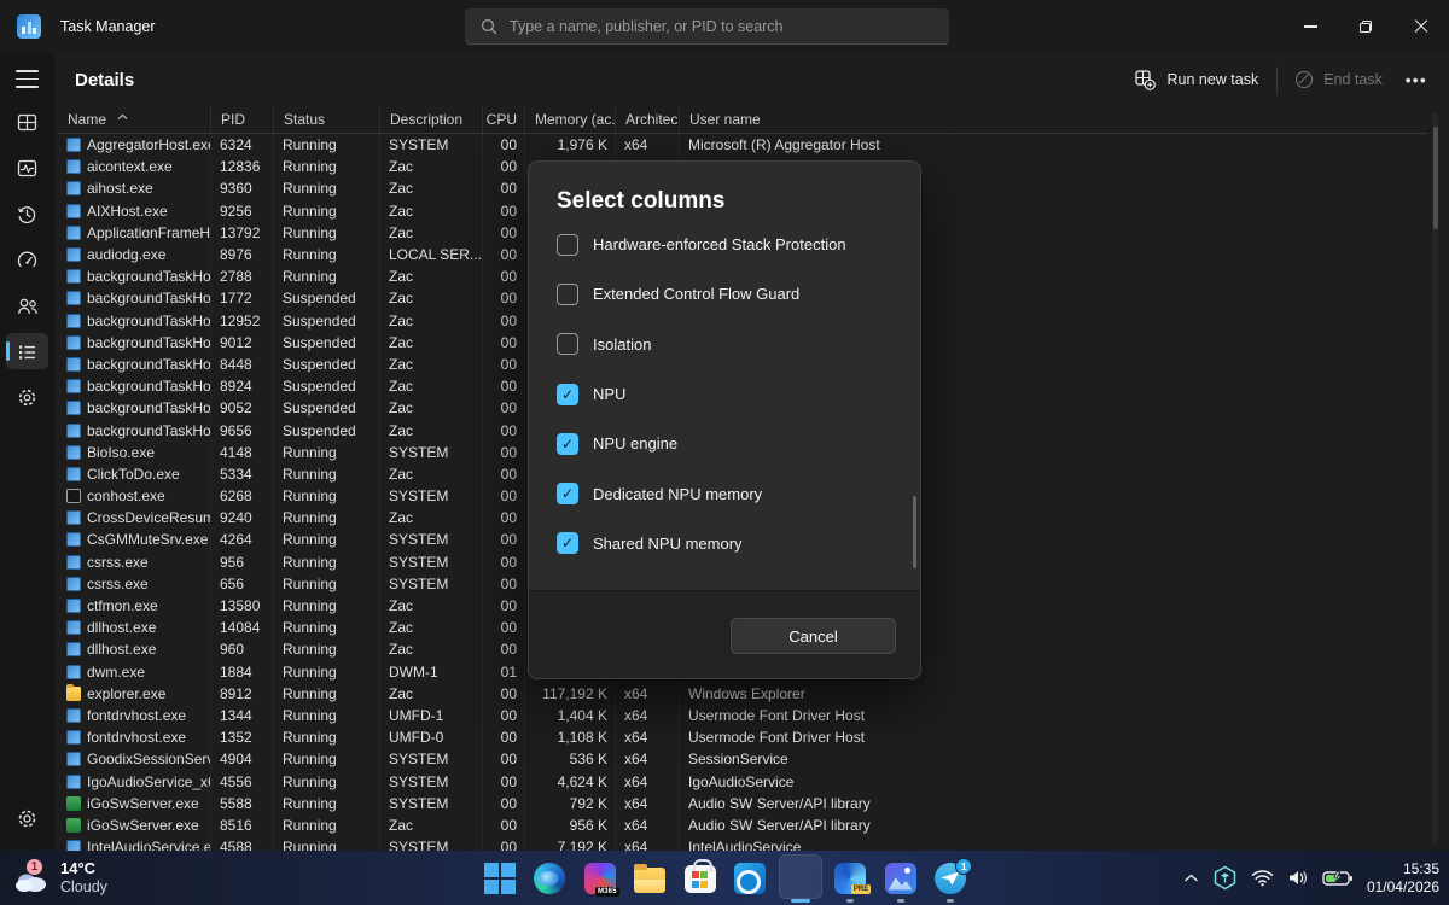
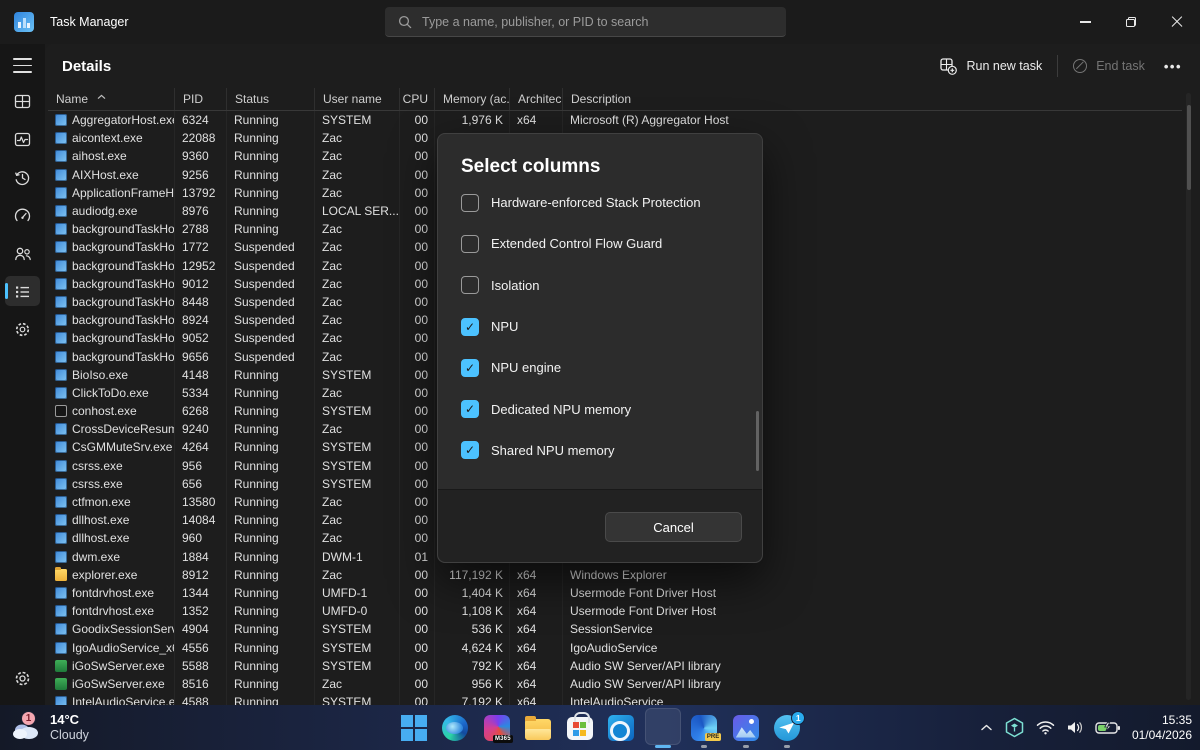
  Task Manager
  Type a name, publisher, or PID to search
  Details
  Run new task
  End task
  •••
  Name
  PID
  Status
- Description
+ User name
  CPU
  Memory (ac.
  Architec
- User name
+ Description
  AggregatorHost.ex
  6324
  Running
  SYSTEM
  00
  1,976 K
  x64
  Microsoft (R) Aggregator Host
  aicontext.exe
- 12836
+ 22088
  Running
  Zac
  00
  aihost.exe
  9360
  Running
  Zac
  00
  AIXHost.exe
  9256
  Running
  Zac
  00
  ApplicationFrameH
  13792
  Running
  Zac
  00
  audiodg.exe
  8976
  Running
  LOCAL SER...
  00
  backgroundTaskHo
  2788
  Running
  Zac
  00
  backgroundTaskHo
  1772
  Suspended
  Zac
  00
  backgroundTaskHo
  12952
  Suspended
  Zac
  00
  backgroundTaskHo
  9012
  Suspended
  Zac
  00
  backgroundTaskHo
  8448
  Suspended
  Zac
  00
  backgroundTaskHo
  8924
  Suspended
  Zac
  00
  backgroundTaskHo
  9052
  Suspended
  Zac
  00
  backgroundTaskHo
  9656
  Suspended
  Zac
  00
  BioIso.exe
  4148
  Running
  SYSTEM
  00
  ClickToDo.exe
  5334
  Running
  Zac
  00
  conhost.exe
  6268
  Running
  SYSTEM
  00
  CrossDeviceResum
  9240
  Running
  Zac
  00
  CsGMMuteSrv.exe
  4264
  Running
  SYSTEM
  00
  csrss.exe
  956
  Running
  SYSTEM
  00
  csrss.exe
  656
  Running
  SYSTEM
  00
  ctfmon.exe
  13580
  Running
  Zac
  00
  dllhost.exe
  14084
  Running
  Zac
  00
  dllhost.exe
  960
  Running
  Zac
  00
  dwm.exe
  1884
  Running
  DWM-1
  01
  explorer.exe
  8912
  Running
  Zac
  00
  117,192 K
  x64
  Windows Explorer
  fontdrvhost.exe
  1344
  Running
  UMFD-1
  00
  1,404 K
  x64
  Usermode Font Driver Host
  fontdrvhost.exe
  1352
  Running
  UMFD-0
  00
  1,108 K
  x64
  Usermode Font Driver Host
  GoodixSessionSer
  4904
  Running
  SYSTEM
  00
  536 K
  x64
  SessionService
  IgoAudioService_x
  4556
  Running
  SYSTEM
  00
  4,624 K
  x64
  IgoAudioService
  iGoSwServer.exe
  5588
  Running
  SYSTEM
  00
  792 K
  x64
  Audio SW Server/API library
  iGoSwServer.exe
  8516
  Running
  Zac
  00
  956 K
  x64
  Audio SW Server/API library
  IntelAudioService.e
  4588
  Running
  SYSTEM
  00
  7,192 K
  x64
  IntelAudioService
  Select columns
  Hardware-enforced Stack Protection
  Extended Control Flow Guard
  Isolation
  NPU
  NPU engine
  Dedicated NPU memory
  Shared NPU memory
  Cancel
  1
  14°C
  Cloudy
  1
  15:35
  01/04/2026
